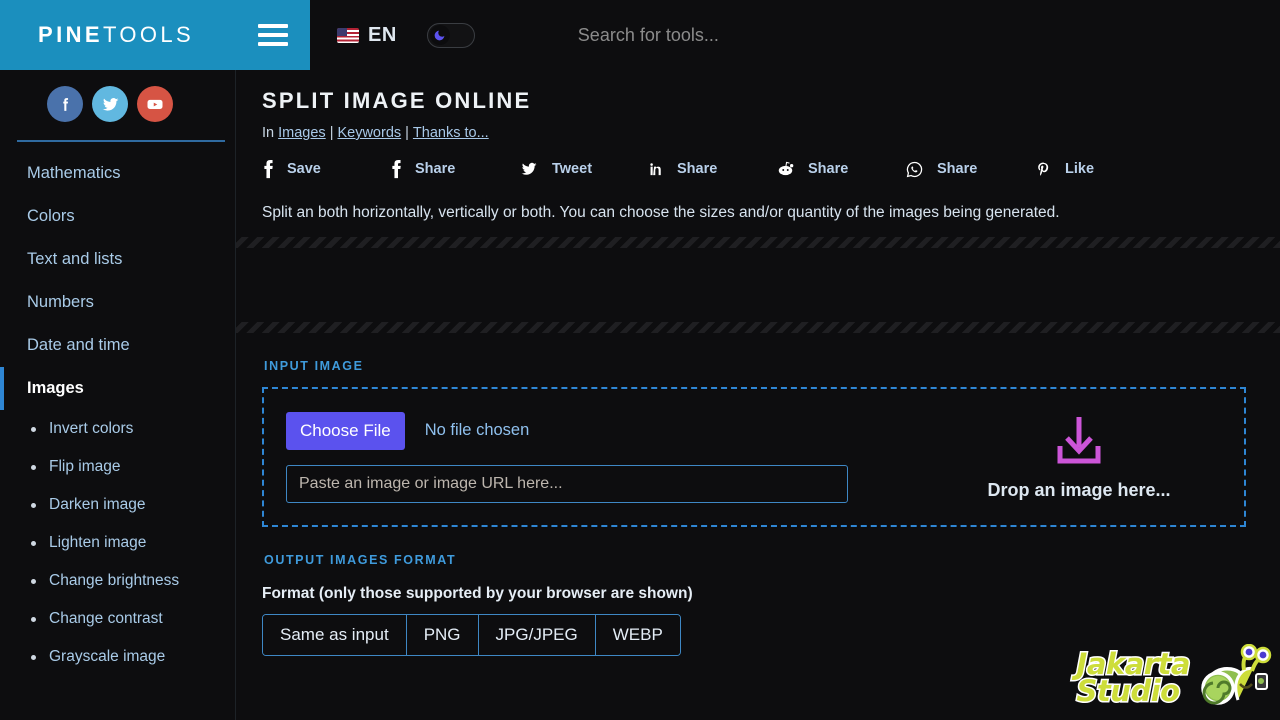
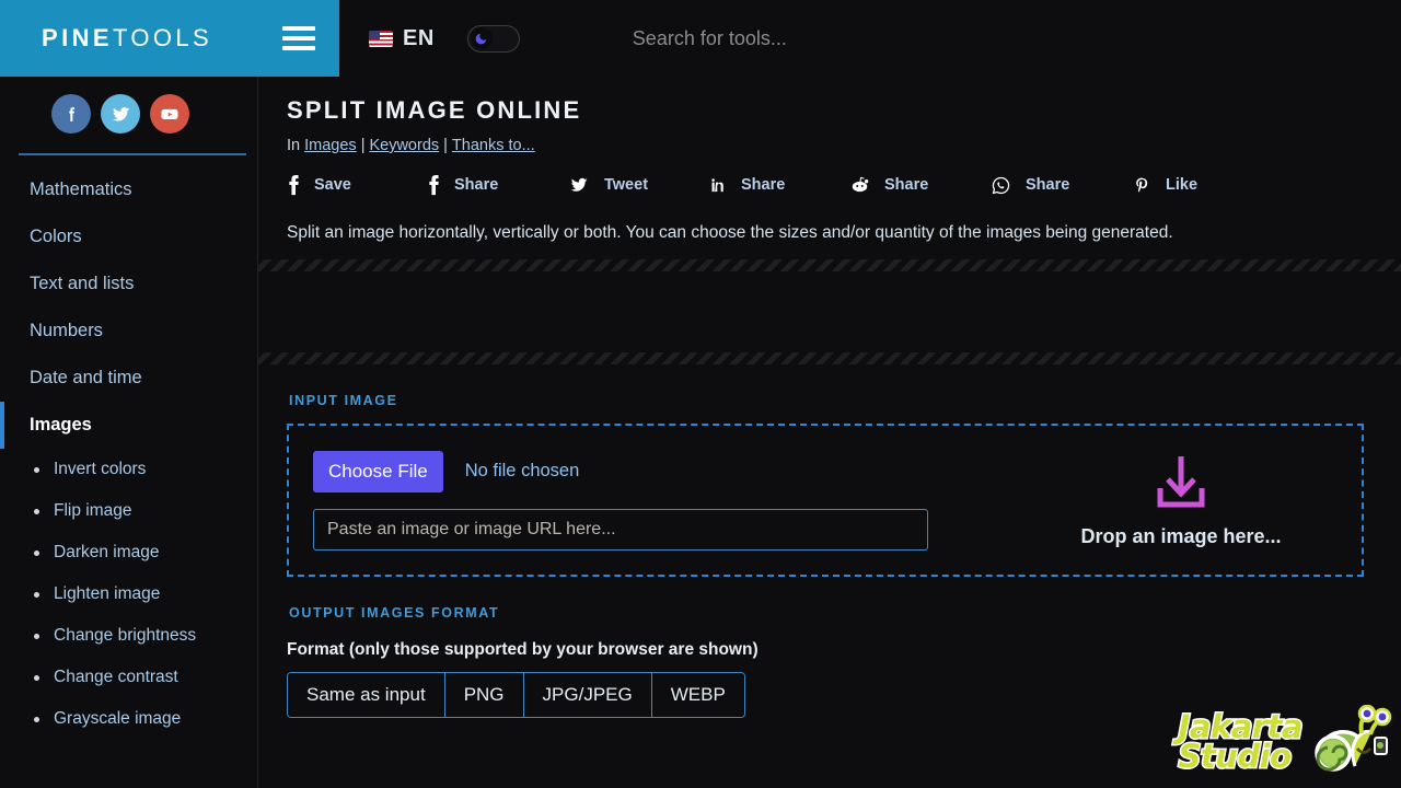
  PINETOOLS
  EN
  Search for tools...
  Mathematics
  Colors
  Text and lists
  Numbers
  Date and time
  Images
  Invert colors
  Flip image
  Darken image
  Lighten image
  Change brightness
  Change contrast
  Grayscale image
  SPLIT IMAGE ONLINE
  In Images | Keywords | Thanks to...
  Save
  Share
  Tweet
  Share
  Share
  Share
  Like
- Split an both horizontally, vertically or both. You can choose the sizes and/or quantity of the images being generated.
+ Split an image horizontally, vertically or both. You can choose the sizes and/or quantity of the images being generated.
  INPUT IMAGE
  Choose File
  No file chosen
  Paste an image or image URL here...
  Drop an image here...
  OUTPUT IMAGES FORMAT
  Format (only those supported by your browser are shown)
  Same as input
  PNG
  JPG/JPEG
  WEBP
  Jakarta
  Studio
